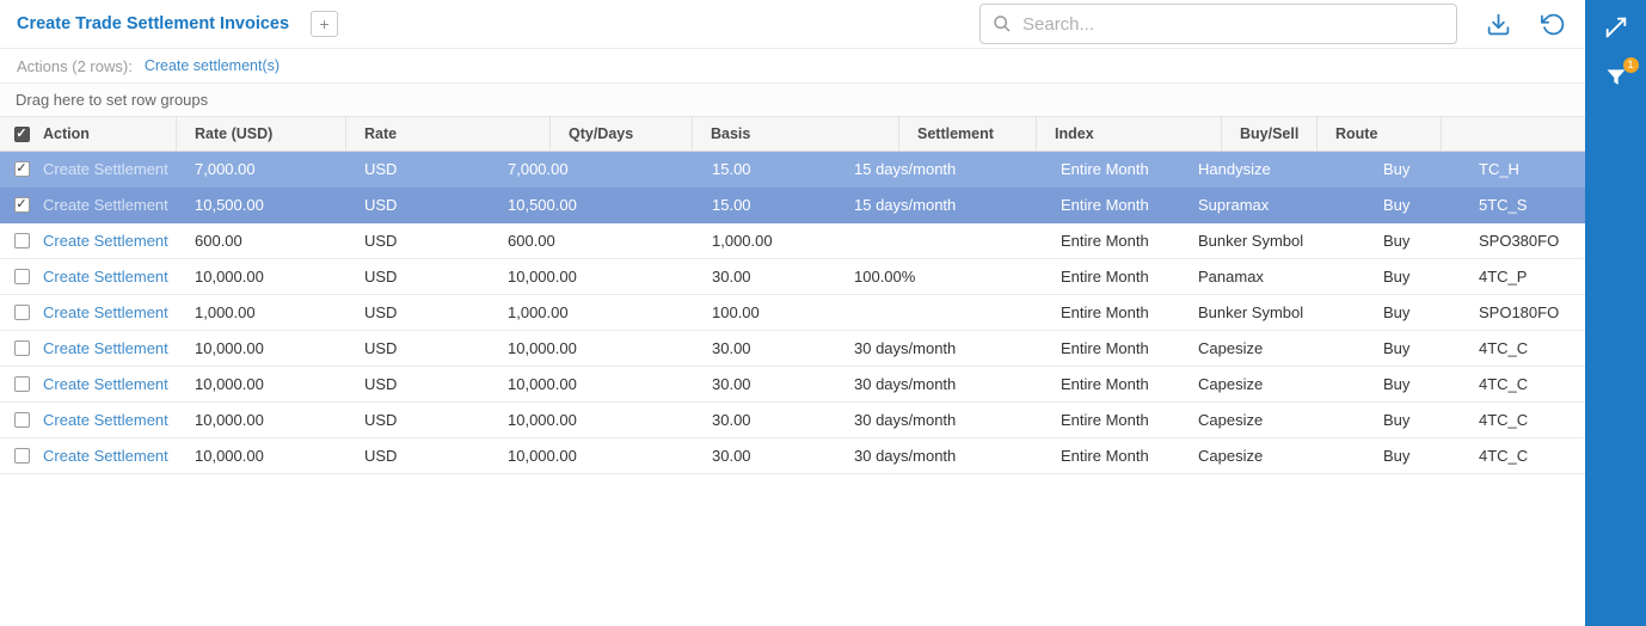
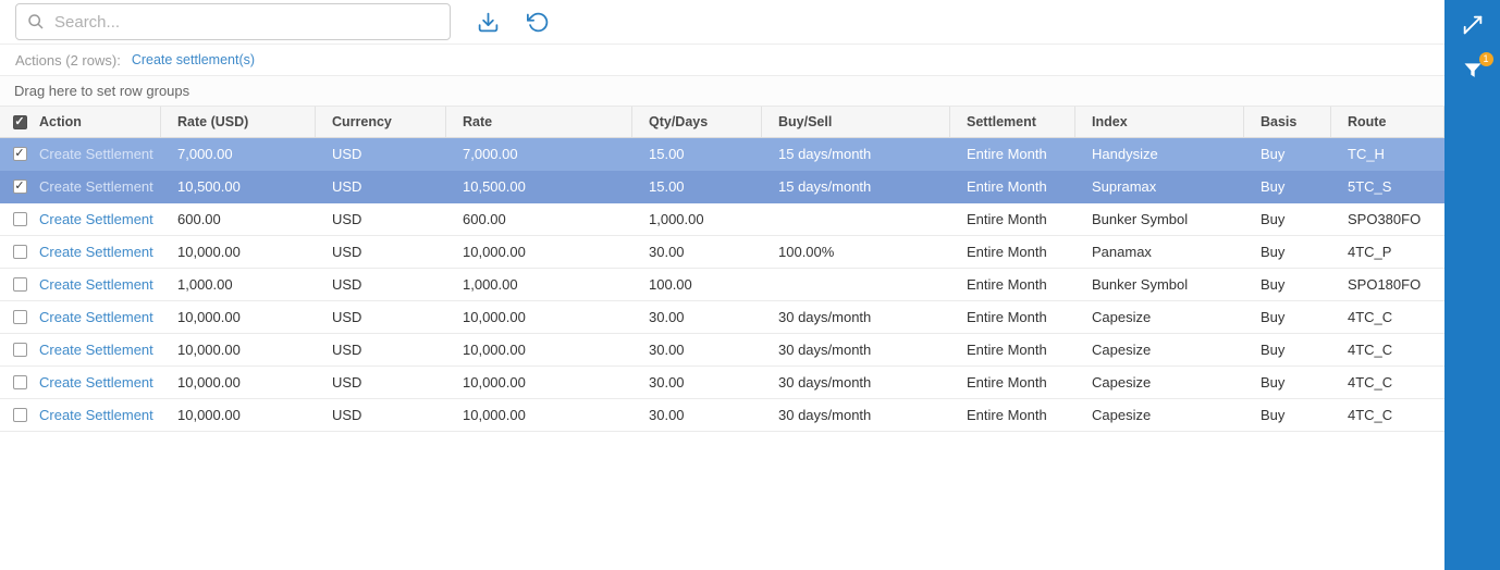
- Create Trade Settlement Invoices
- +
  Search...
  Actions (2 rows):
  Create settlement(s)
  Drag here to set row groups
  Action
  Rate (USD)
+ Currency
  Rate
  Qty/Days
- Basis
+ Buy/Sell
  Settlement
  Index
- Buy/Sell
+ Basis
  Route
  Create Settlement
  7,000.00
  USD
  7,000.00
  15.00
  15 days/month
  Entire Month
  Handysize
  Buy
  TC_H
  Create Settlement
  10,500.00
  USD
  10,500.00
  15.00
  15 days/month
  Entire Month
  Supramax
  Buy
  5TC_S
  Create Settlement
  600.00
  USD
  600.00
  1,000.00
  Entire Month
  Bunker Symbol
  Buy
  SPO380FO
  Create Settlement
  10,000.00
  USD
  10,000.00
  30.00
  100.00%
  Entire Month
  Panamax
  Buy
  4TC_P
  Create Settlement
  1,000.00
  USD
  1,000.00
  100.00
  Entire Month
  Bunker Symbol
  Buy
  SPO180FO
  Create Settlement
  10,000.00
  USD
  10,000.00
  30.00
  30 days/month
  Entire Month
  Capesize
  Buy
  4TC_C
  Create Settlement
  10,000.00
  USD
  10,000.00
  30.00
  30 days/month
  Entire Month
  Capesize
  Buy
  4TC_C
  Create Settlement
  10,000.00
  USD
  10,000.00
  30.00
  30 days/month
  Entire Month
  Capesize
  Buy
  4TC_C
  Create Settlement
  10,000.00
  USD
  10,000.00
  30.00
  30 days/month
  Entire Month
  Capesize
  Buy
  4TC_C
  1
